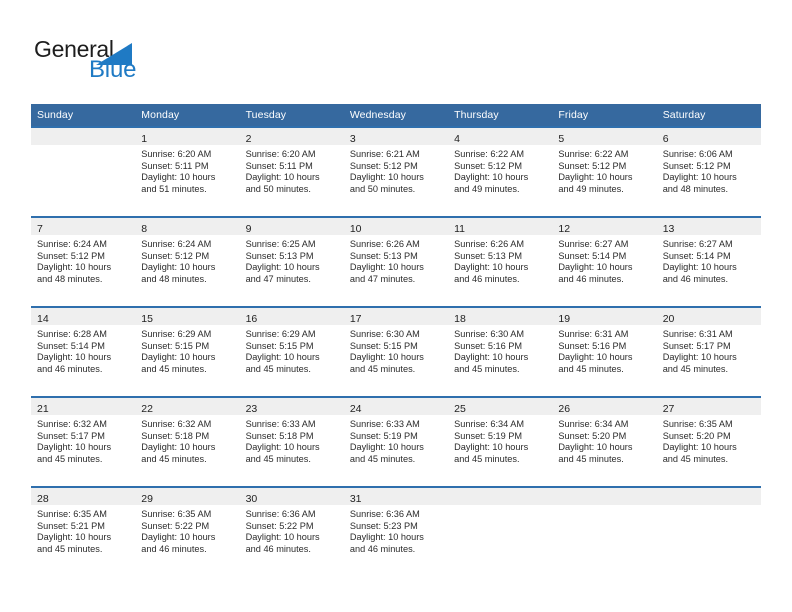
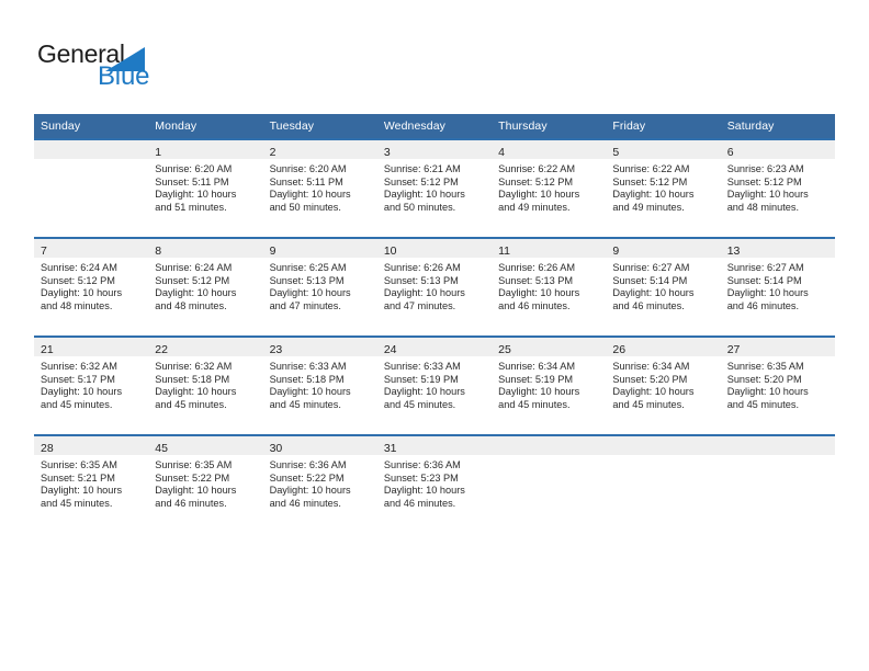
  General
  Blue
  Sunday	Monday	Tuesday	Wednesday	Thursday	Friday	Saturday
- 	1Sunrise: 6:20 AMSunset: 5:11 PMDaylight: 10 hoursand 51 minutes.	2Sunrise: 6:20 AMSunset: 5:11 PMDaylight: 10 hoursand 50 minutes.	3Sunrise: 6:21 AMSunset: 5:12 PMDaylight: 10 hoursand 50 minutes.	4Sunrise: 6:22 AMSunset: 5:12 PMDaylight: 10 hoursand 49 minutes.	5Sunrise: 6:22 AMSunset: 5:12 PMDaylight: 10 hoursand 49 minutes.	6Sunrise: 6:06 AMSunset: 5:12 PMDaylight: 10 hoursand 48 minutes.
+ 	1Sunrise: 6:20 AMSunset: 5:11 PMDaylight: 10 hoursand 51 minutes.	2Sunrise: 6:20 AMSunset: 5:11 PMDaylight: 10 hoursand 50 minutes.	3Sunrise: 6:21 AMSunset: 5:12 PMDaylight: 10 hoursand 50 minutes.	4Sunrise: 6:22 AMSunset: 5:12 PMDaylight: 10 hoursand 49 minutes.	5Sunrise: 6:22 AMSunset: 5:12 PMDaylight: 10 hoursand 49 minutes.	6Sunrise: 6:23 AMSunset: 5:12 PMDaylight: 10 hoursand 48 minutes.
- 7Sunrise: 6:24 AMSunset: 5:12 PMDaylight: 10 hoursand 48 minutes.	8Sunrise: 6:24 AMSunset: 5:12 PMDaylight: 10 hoursand 48 minutes.	9Sunrise: 6:25 AMSunset: 5:13 PMDaylight: 10 hoursand 47 minutes.	10Sunrise: 6:26 AMSunset: 5:13 PMDaylight: 10 hoursand 47 minutes.	11Sunrise: 6:26 AMSunset: 5:13 PMDaylight: 10 hoursand 46 minutes.	12Sunrise: 6:27 AMSunset: 5:14 PMDaylight: 10 hoursand 46 minutes.	13Sunrise: 6:27 AMSunset: 5:14 PMDaylight: 10 hoursand 46 minutes.
+ 7Sunrise: 6:24 AMSunset: 5:12 PMDaylight: 10 hoursand 48 minutes.	8Sunrise: 6:24 AMSunset: 5:12 PMDaylight: 10 hoursand 48 minutes.	9Sunrise: 6:25 AMSunset: 5:13 PMDaylight: 10 hoursand 47 minutes.	10Sunrise: 6:26 AMSunset: 5:13 PMDaylight: 10 hoursand 47 minutes.	11Sunrise: 6:26 AMSunset: 5:13 PMDaylight: 10 hoursand 46 minutes.	9Sunrise: 6:27 AMSunset: 5:14 PMDaylight: 10 hoursand 46 minutes.	13Sunrise: 6:27 AMSunset: 5:14 PMDaylight: 10 hoursand 46 minutes.
- 14Sunrise: 6:28 AMSunset: 5:14 PMDaylight: 10 hoursand 46 minutes.	15Sunrise: 6:29 AMSunset: 5:15 PMDaylight: 10 hoursand 45 minutes.	16Sunrise: 6:29 AMSunset: 5:15 PMDaylight: 10 hoursand 45 minutes.	17Sunrise: 6:30 AMSunset: 5:15 PMDaylight: 10 hoursand 45 minutes.	18Sunrise: 6:30 AMSunset: 5:16 PMDaylight: 10 hoursand 45 minutes.	19Sunrise: 6:31 AMSunset: 5:16 PMDaylight: 10 hoursand 45 minutes.	20Sunrise: 6:31 AMSunset: 5:17 PMDaylight: 10 hoursand 45 minutes.
  21Sunrise: 6:32 AMSunset: 5:17 PMDaylight: 10 hoursand 45 minutes.	22Sunrise: 6:32 AMSunset: 5:18 PMDaylight: 10 hoursand 45 minutes.	23Sunrise: 6:33 AMSunset: 5:18 PMDaylight: 10 hoursand 45 minutes.	24Sunrise: 6:33 AMSunset: 5:19 PMDaylight: 10 hoursand 45 minutes.	25Sunrise: 6:34 AMSunset: 5:19 PMDaylight: 10 hoursand 45 minutes.	26Sunrise: 6:34 AMSunset: 5:20 PMDaylight: 10 hoursand 45 minutes.	27Sunrise: 6:35 AMSunset: 5:20 PMDaylight: 10 hoursand 45 minutes.
- 28Sunrise: 6:35 AMSunset: 5:21 PMDaylight: 10 hoursand 45 minutes.	29Sunrise: 6:35 AMSunset: 5:22 PMDaylight: 10 hoursand 46 minutes.	30Sunrise: 6:36 AMSunset: 5:22 PMDaylight: 10 hoursand 46 minutes.	31Sunrise: 6:36 AMSunset: 5:23 PMDaylight: 10 hoursand 46 minutes.
+ 28Sunrise: 6:35 AMSunset: 5:21 PMDaylight: 10 hoursand 45 minutes.	45Sunrise: 6:35 AMSunset: 5:22 PMDaylight: 10 hoursand 46 minutes.	30Sunrise: 6:36 AMSunset: 5:22 PMDaylight: 10 hoursand 46 minutes.	31Sunrise: 6:36 AMSunset: 5:23 PMDaylight: 10 hoursand 46 minutes.
